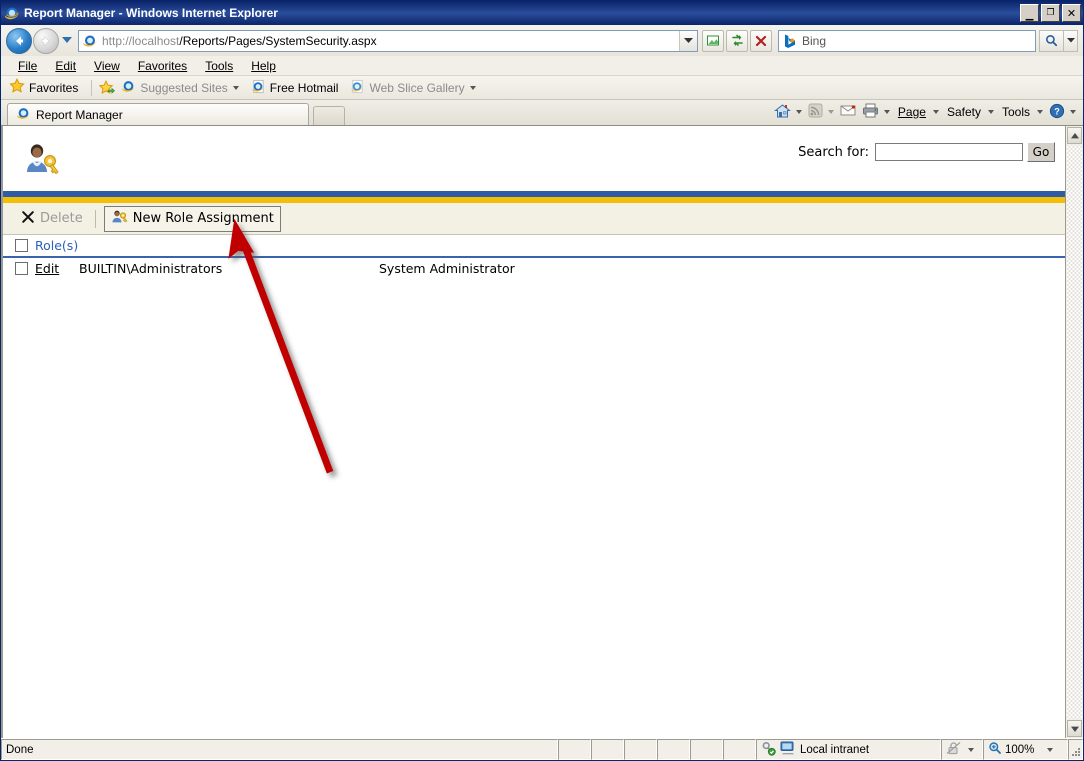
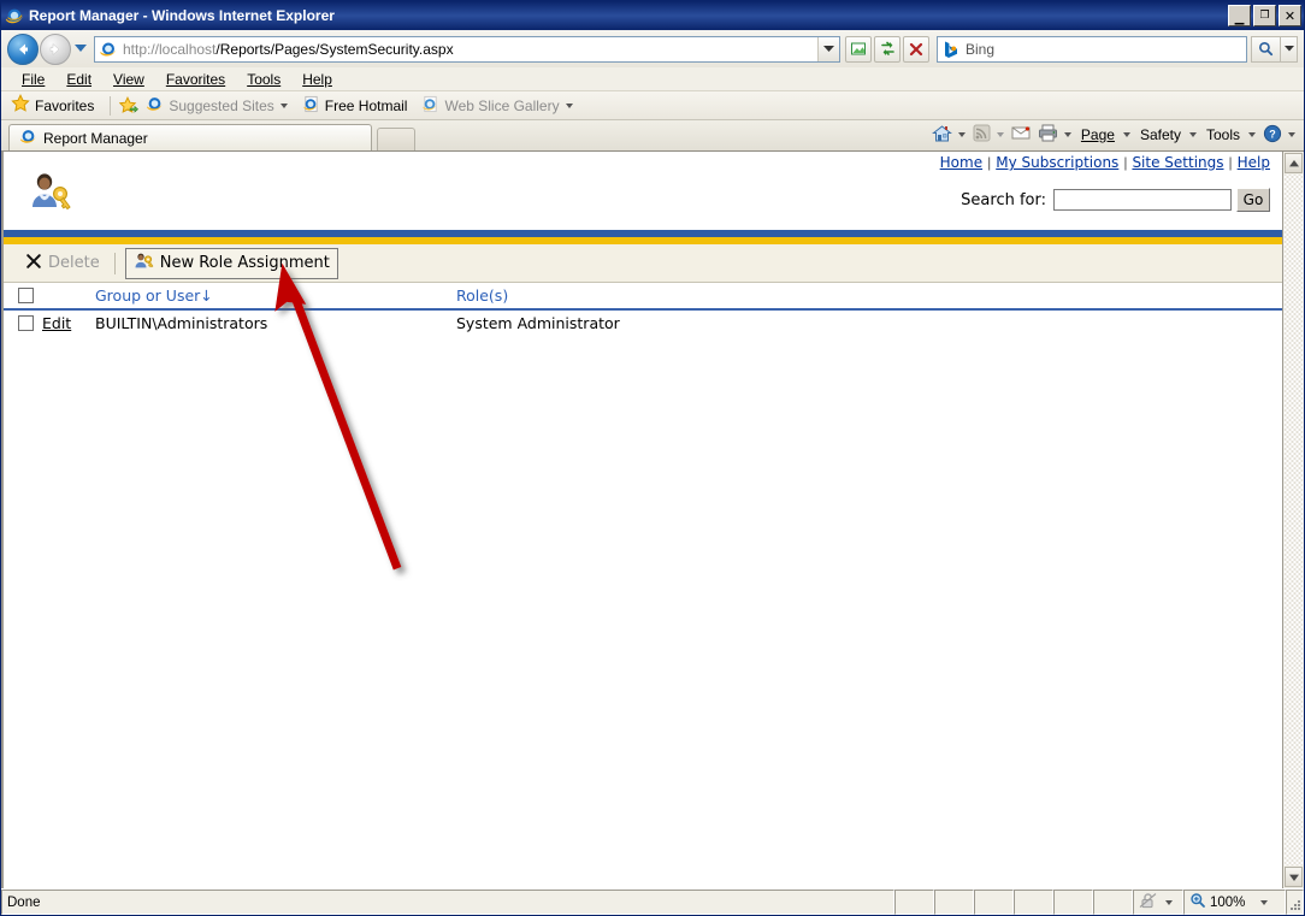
  Report Manager - Windows Internet Explorer
  ▁
  ❐
  ✕
  http://localhost/Reports/Pages/SystemSecurity.aspx
  Bing
  File
  Edit
  View
  Favorites
  Tools
  Help
  Favorites
  Suggested Sites
  Free Hotmail
  Web Slice Gallery
  Report Manager
  Page
  Safety
  Tools
  ?
+ Home | My Subscriptions | Site Settings | Help
  Search for:
  Go
  Delete
  New Role Assignment
+ Group or User↓
  Role(s)
  Edit
  BUILTIN\Administrators
  System Administrator
  Done
- Local intranet
  100%
